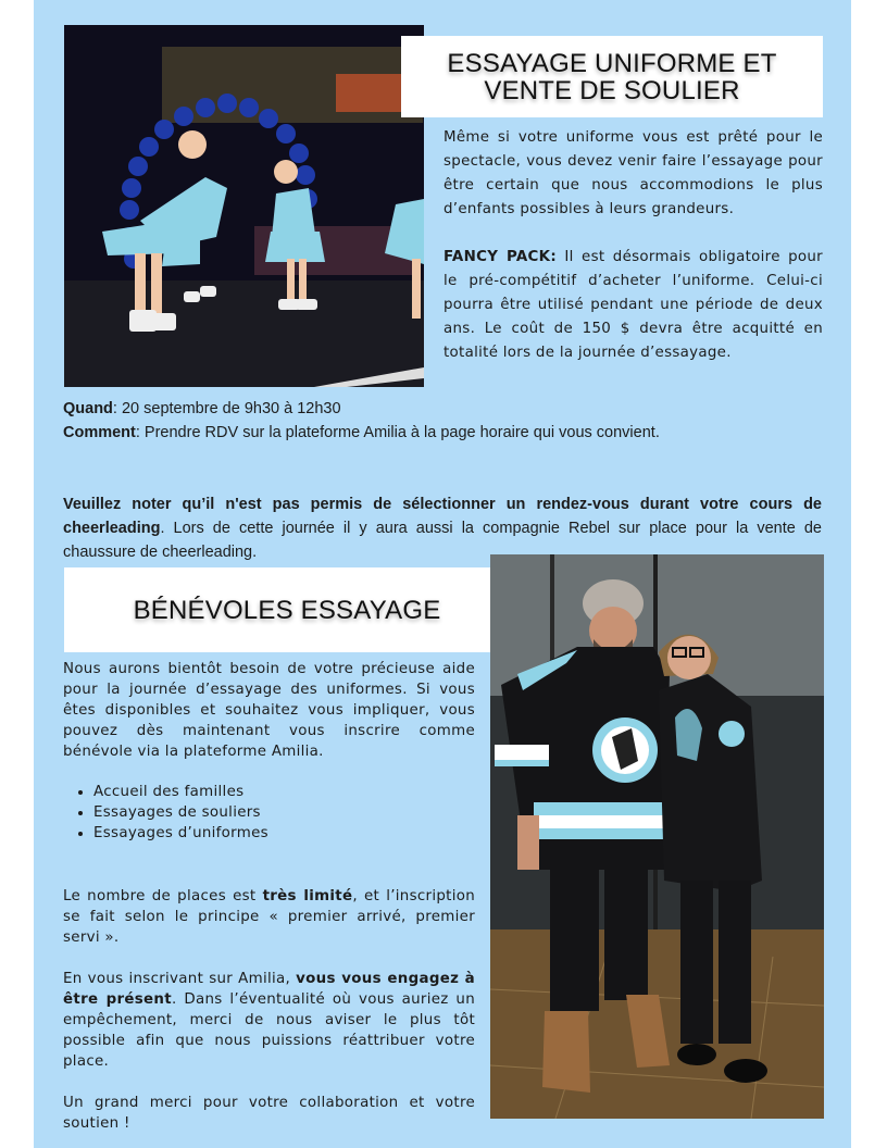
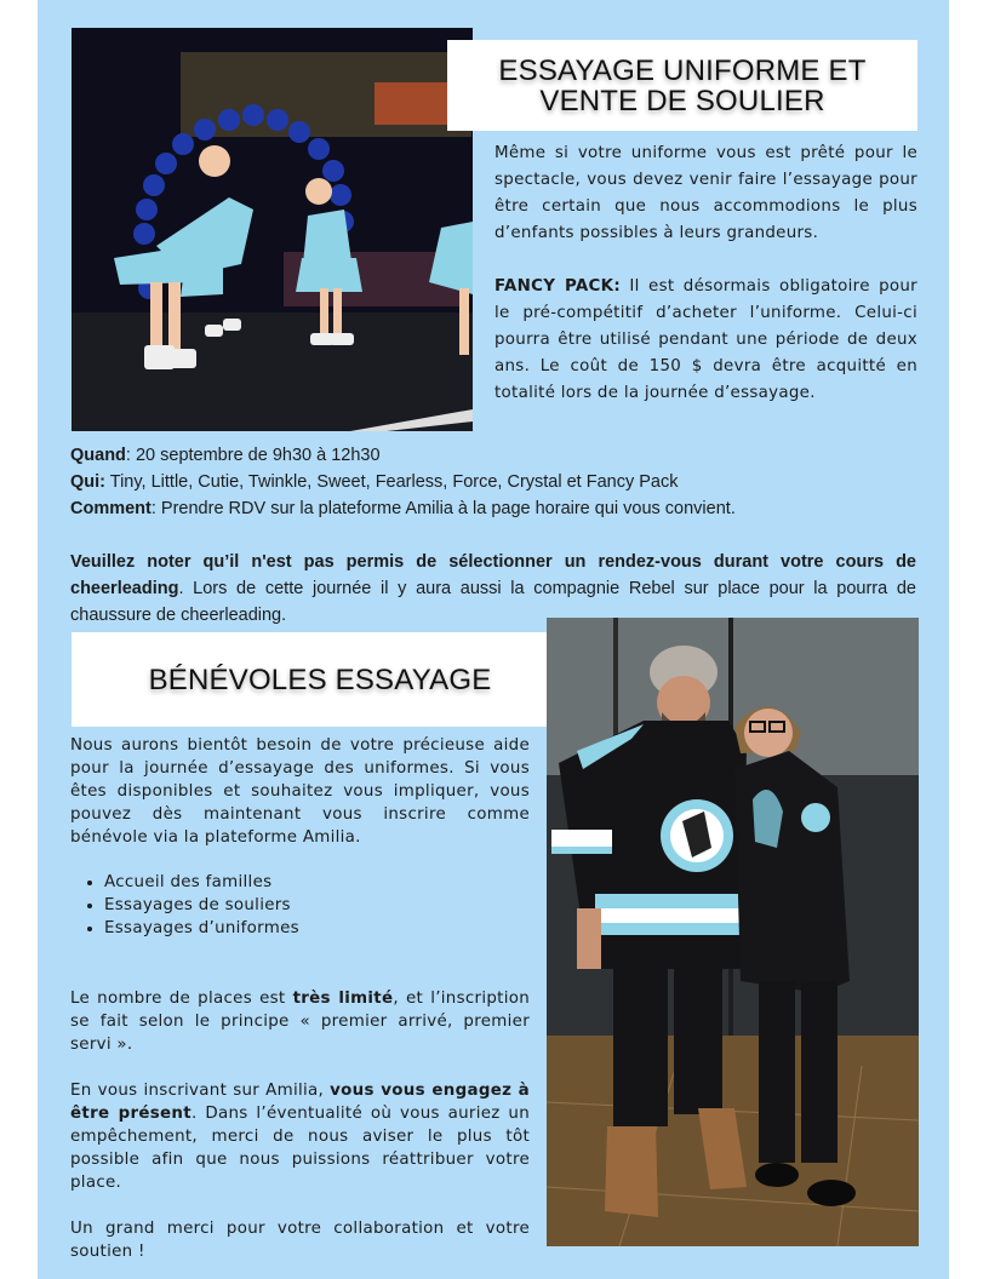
  ESSAYAGE UNIFORME ET
  VENTE DE SOULIER
  Même si votre uniforme vous est prêté pour le spectacle, vous devez venir faire l’essayage pour être certain que nous accommodions le plus d’enfants possibles à leurs grandeurs.
  FANCY PACK: Il est désormais obligatoire pour le pré-compétitif d’acheter l’uniforme. Celui-ci pourra être utilisé pendant une période de deux ans. Le coût de 150 $ devra être acquitté en totalité lors de la journée d’essayage.
  Quand: 20 septembre de 9h30 à 12h30
+ Qui: Tiny, Little, Cutie, Twinkle, Sweet, Fearless, Force, Crystal et Fancy Pack
  Comment: Prendre RDV sur la plateforme Amilia à la page horaire qui vous convient.
- Veuillez noter qu’il n'est pas permis de sélectionner un rendez-vous durant votre cours de cheerleading. Lors de cette journée il y aura aussi la compagnie Rebel sur place pour la vente de chaussure de cheerleading.
+ Veuillez noter qu’il n'est pas permis de sélectionner un rendez-vous durant votre cours de cheerleading. Lors de cette journée il y aura aussi la compagnie Rebel sur place pour la pourra de chaussure de cheerleading.
  BÉNÉVOLES ESSAYAGE
  Nous aurons bientôt besoin de votre précieuse aide pour la journée d’essayage des uniformes. Si vous êtes disponibles et souhaitez vous impliquer, vous pouvez dès maintenant vous inscrire comme bénévole via la plateforme Amilia.
  Accueil des familles
  Essayages de souliers
  Essayages d’uniformes
  Le nombre de places est très limité, et l’inscription se fait selon le principe « premier arrivé, premier servi ».
  En vous inscrivant sur Amilia, vous vous engagez à être présent. Dans l’éventualité où vous auriez un empêchement, merci de nous aviser le plus tôt possible afin que nous puissions réattribuer votre place.
  Un grand merci pour votre collaboration et votre soutien !
